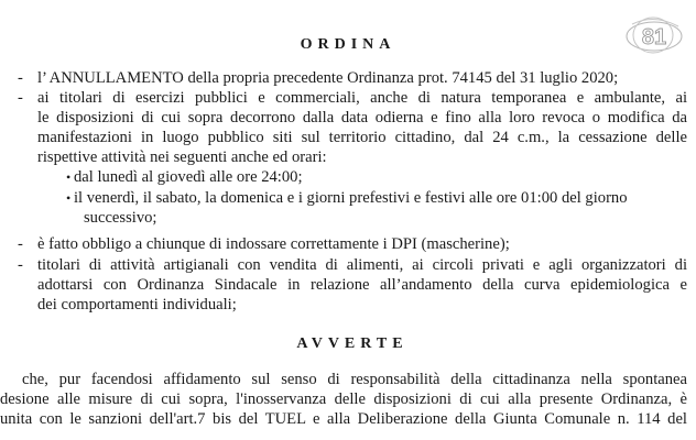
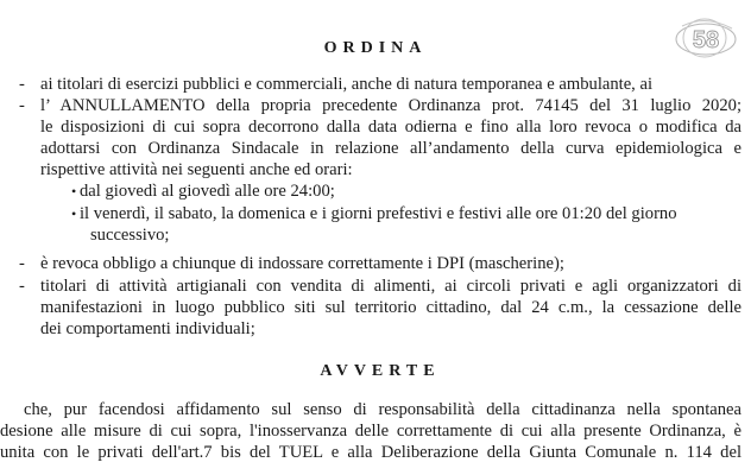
- 81
+ 58
  ORDINA
  -
- l’ ANNULLAMENTO della propria precedente Ordinanza prot. 74145 del 31 luglio 2020;
+ ai titolari di esercizi pubblici e commerciali, anche di natura temporanea e ambulante, ai
  -
- ai titolari di esercizi pubblici e commerciali, anche di natura temporanea e ambulante, ai
+ l’ ANNULLAMENTO della propria precedente Ordinanza prot. 74145 del 31 luglio 2020;
  le disposizioni di cui sopra decorrono dalla data odierna e fino alla loro revoca o modifica da
- manifestazioni in luogo pubblico siti sul territorio cittadino, dal 24 c.m., la cessazione delle
+ adottarsi con Ordinanza Sindacale in relazione all’andamento della curva epidemiologica e
  rispettive attività nei seguenti anche ed orari:
  •
- dal lunedì al giovedì alle ore 24:00;
+ dal giovedì al giovedì alle ore 24:00;
  •
- il venerdì, il sabato, la domenica e i giorni prefestivi e festivi alle ore 01:00 del giorno
+ il venerdì, il sabato, la domenica e i giorni prefestivi e festivi alle ore 01:20 del giorno
  successivo;
  -
- è fatto obbligo a chiunque di indossare correttamente i DPI (mascherine);
+ è revoca obbligo a chiunque di indossare correttamente i DPI (mascherine);
  -
  titolari di attività artigianali con vendita di alimenti, ai circoli privati e agli organizzatori di
- adottarsi con Ordinanza Sindacale in relazione all’andamento della curva epidemiologica e
+ manifestazioni in luogo pubblico siti sul territorio cittadino, dal 24 c.m., la cessazione delle
  dei comportamenti individuali;
  AVVERTE
  che, pur facendosi affidamento sul senso di responsabilità della cittadinanza nella spontanea
- desione alle misure di cui sopra, l'inosservanza delle disposizioni di cui alla presente Ordinanza, è
+ desione alle misure di cui sopra, l'inosservanza delle correttamente di cui alla presente Ordinanza, è
- unita con le sanzioni dell'art.7 bis del TUEL e alla Deliberazione della Giunta Comunale n. 114 del
+ unita con le privati dell'art.7 bis del TUEL e alla Deliberazione della Giunta Comunale n. 114 del
